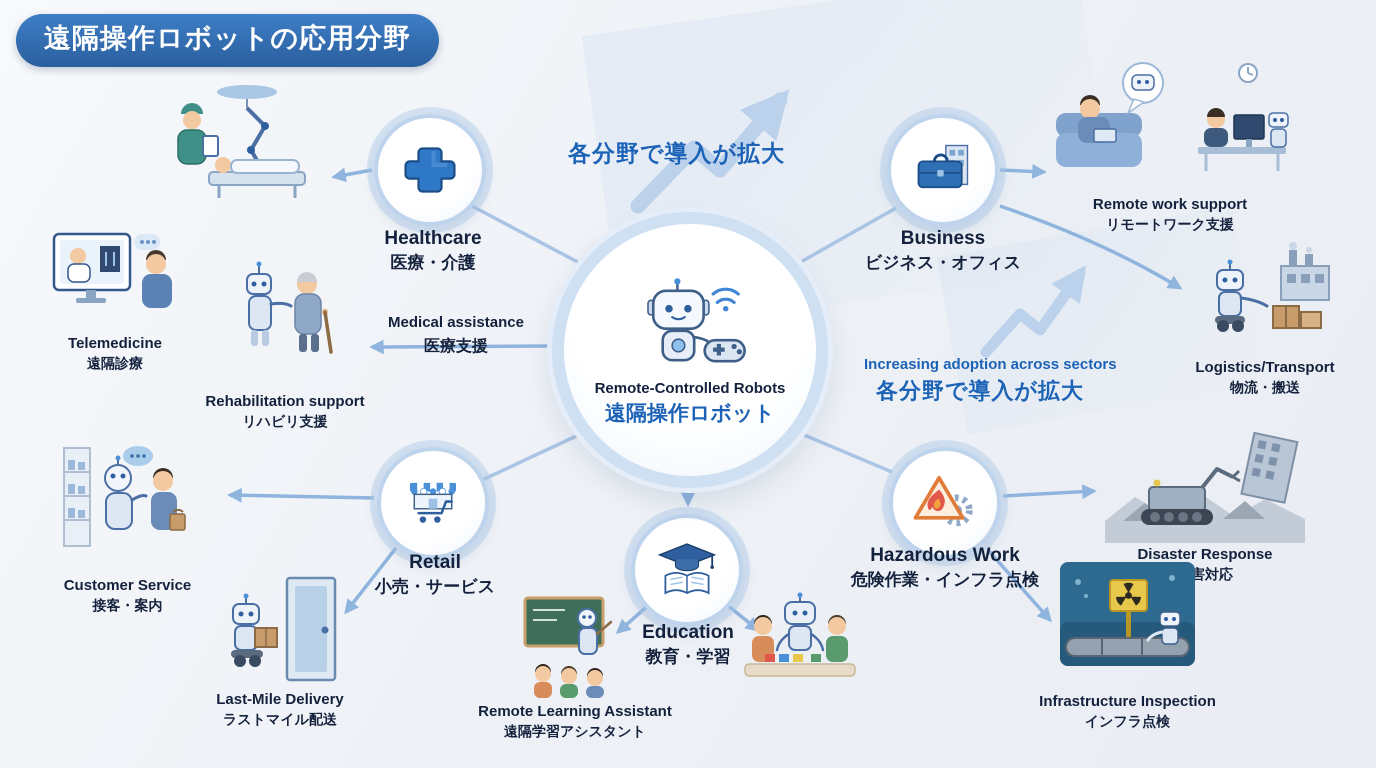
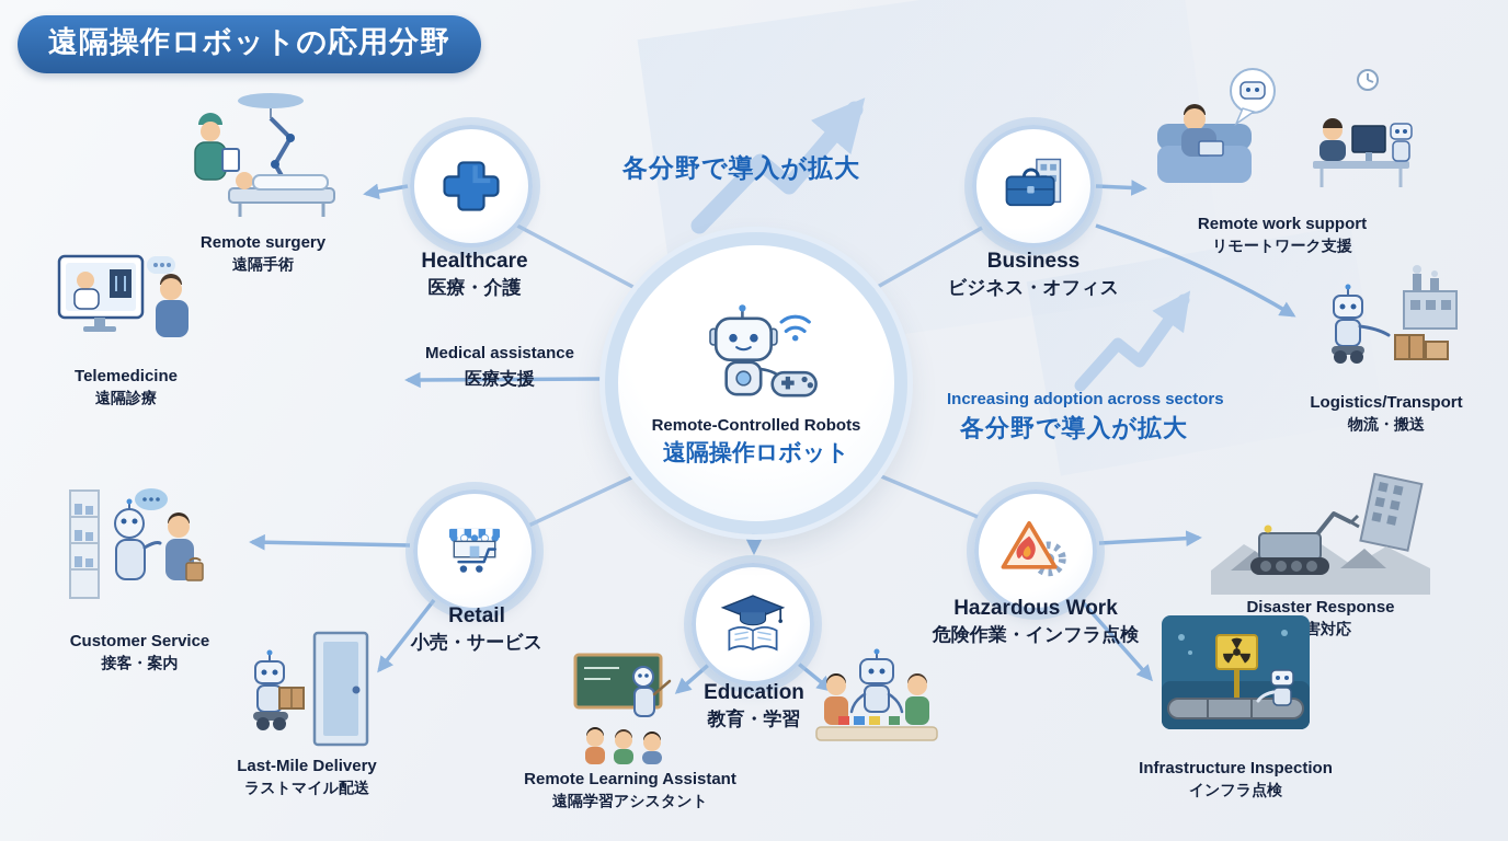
  遠隔操作ロボットの応用分野
  各分野で導入が拡大
  Increasing adoption across sectors
  各分野で導入が拡大
  Remote-Controlled Robots
  遠隔操作ロボット
  Healthcare
  医療・介護
  Business
  ビジネス・オフィス
  Retail
  小売・サービス
  Education
  教育・学習
  Hazardous Work
  危険作業・インフラ点検
  Medical assistance
  医療支援
+ Remote surgery
+ 遠隔手術
  Telemedicine
  遠隔診療
- Rehabilitation support
- リハビリ支援
  Remote work support
  リモートワーク支援
  Logistics/Transport
  物流・搬送
  Disaster Response
  害対応
  Infrastructure Inspection
  インフラ点検
  Customer Service
  接客・案内
  Last-Mile Delivery
  ラストマイル配送
  Remote Learning Assistant
  遠隔学習アシスタント
